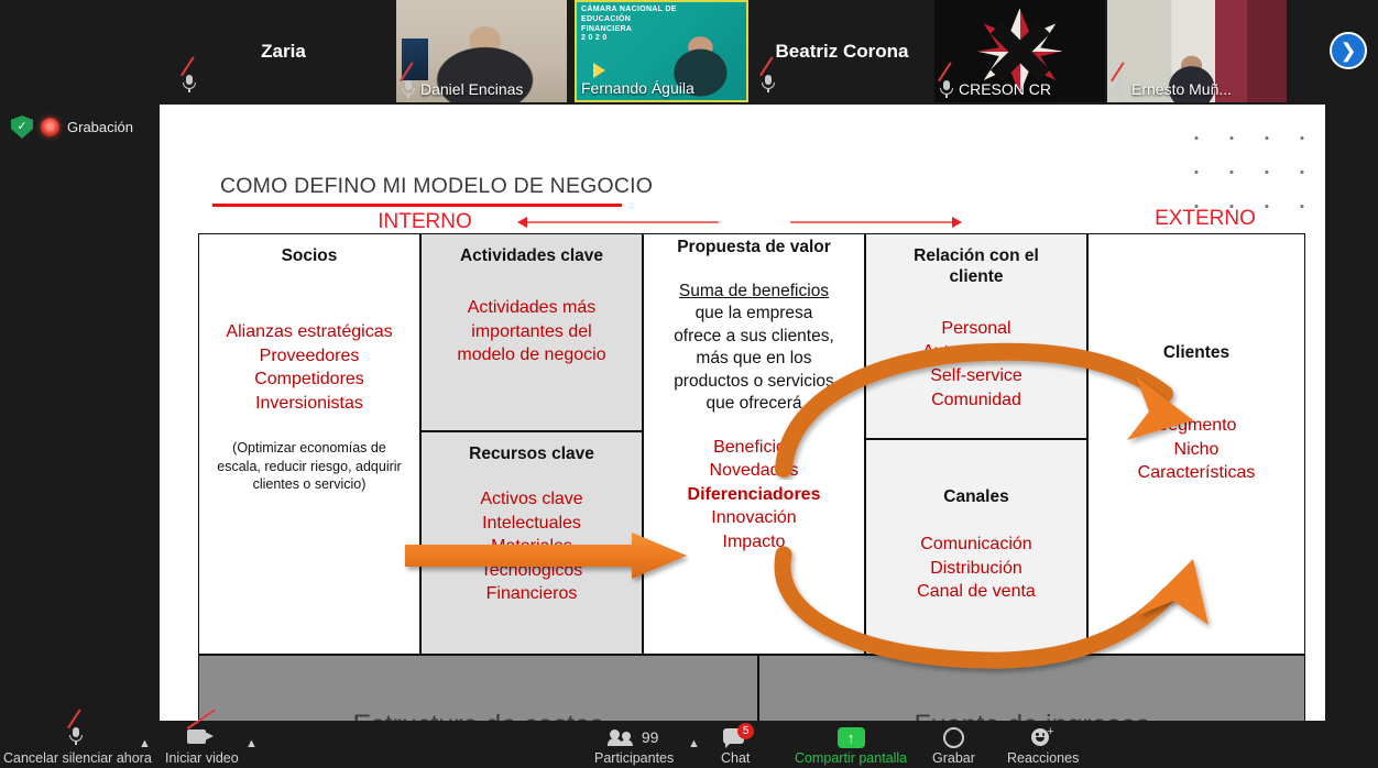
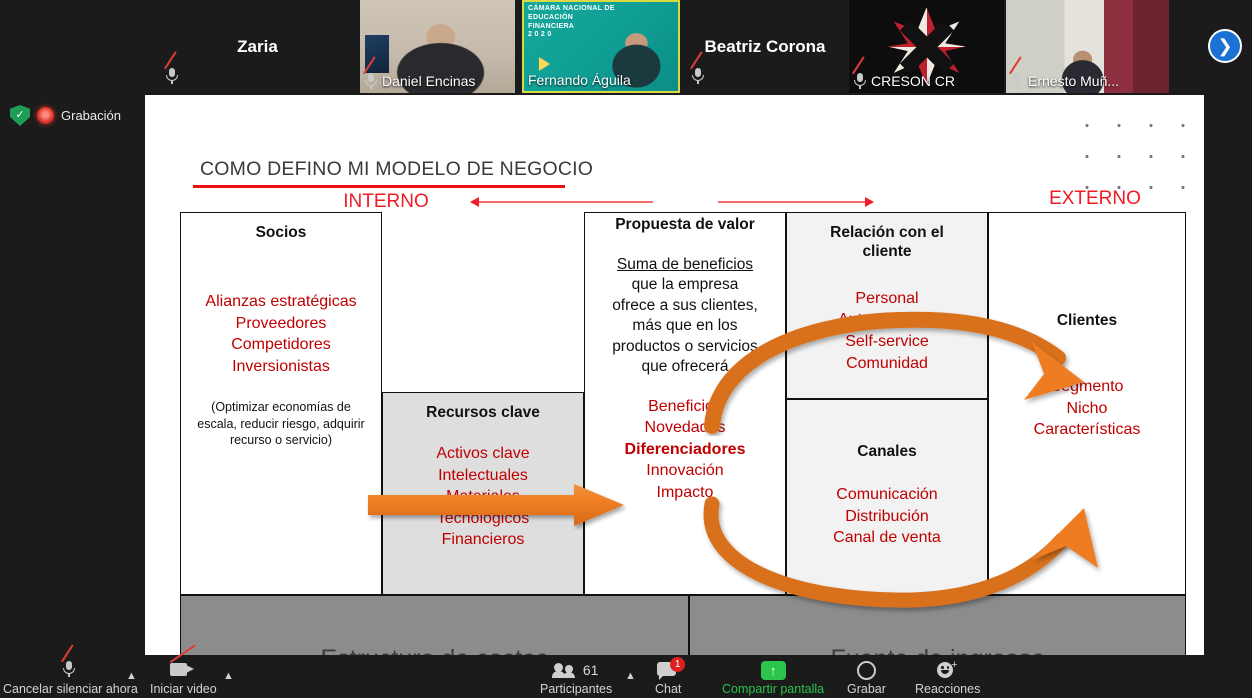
  Zaria
  Daniel Encinas
  Fernando Águila
  Beatriz Corona
  CRESON CR
  Ernesto Muñ...
  ❯
  ✓
  Grabación
  COMO DEFINO MI MODELO DE NEGOCIO
  INTERNO
  EXTERNO
  Socios
  Alianzas estratégicas
  Proveedores
  Competidores
  Inversionistas
- (Optimizar economías de escala, reducir riesgo, adquirir clientes o servicio)
+ (Optimizar economías de escala, reducir riesgo, adquirir recurso o servicio)
- Actividades clave
- Actividades más
- importantes del
- modelo de negocio
  Recursos clave
  Activos clave
  Intelectuales
  Tecnológicos
  Financieros
  Propuesta de valor
  Suma de beneficios
  que la empresa
  ofrece a sus clientes,
  más que en los
  productos o servicios
  que ofrecerá
  Benefici
  Novedads
  Diferenciadores
  Innovación
  Impacto
  Relación con el cliente
  Personal
  Self-service
  Comunidad
  Canales
  Comunicación
  Distribución
  Canal de venta
  Clientes
  gmento
  Nicho
  Características
  Cancelar silenciar ahora
  ▲
  Iniciar video
  ▲
- 99
+ 61
  Participantes
  ▲
- 5
+ 1
  Chat
  ↑
  Compartir pantalla
  Grabar
  +
  Reacciones
